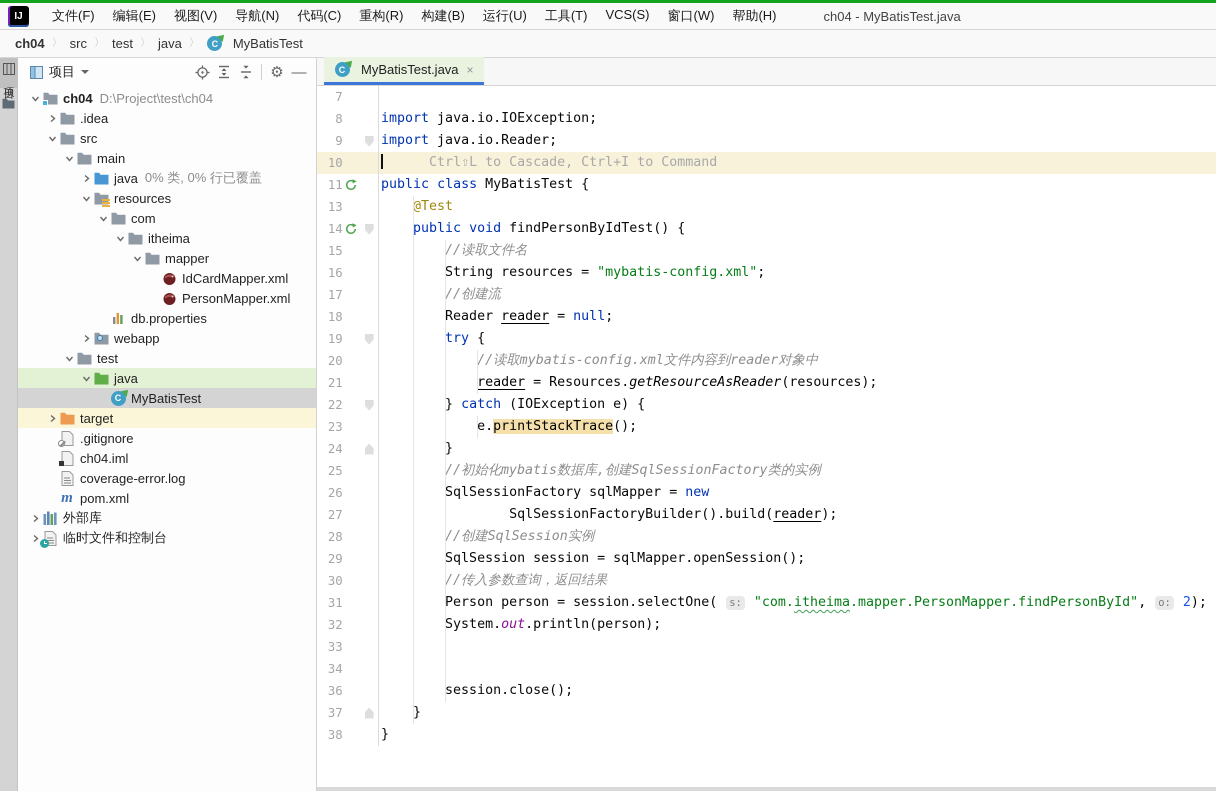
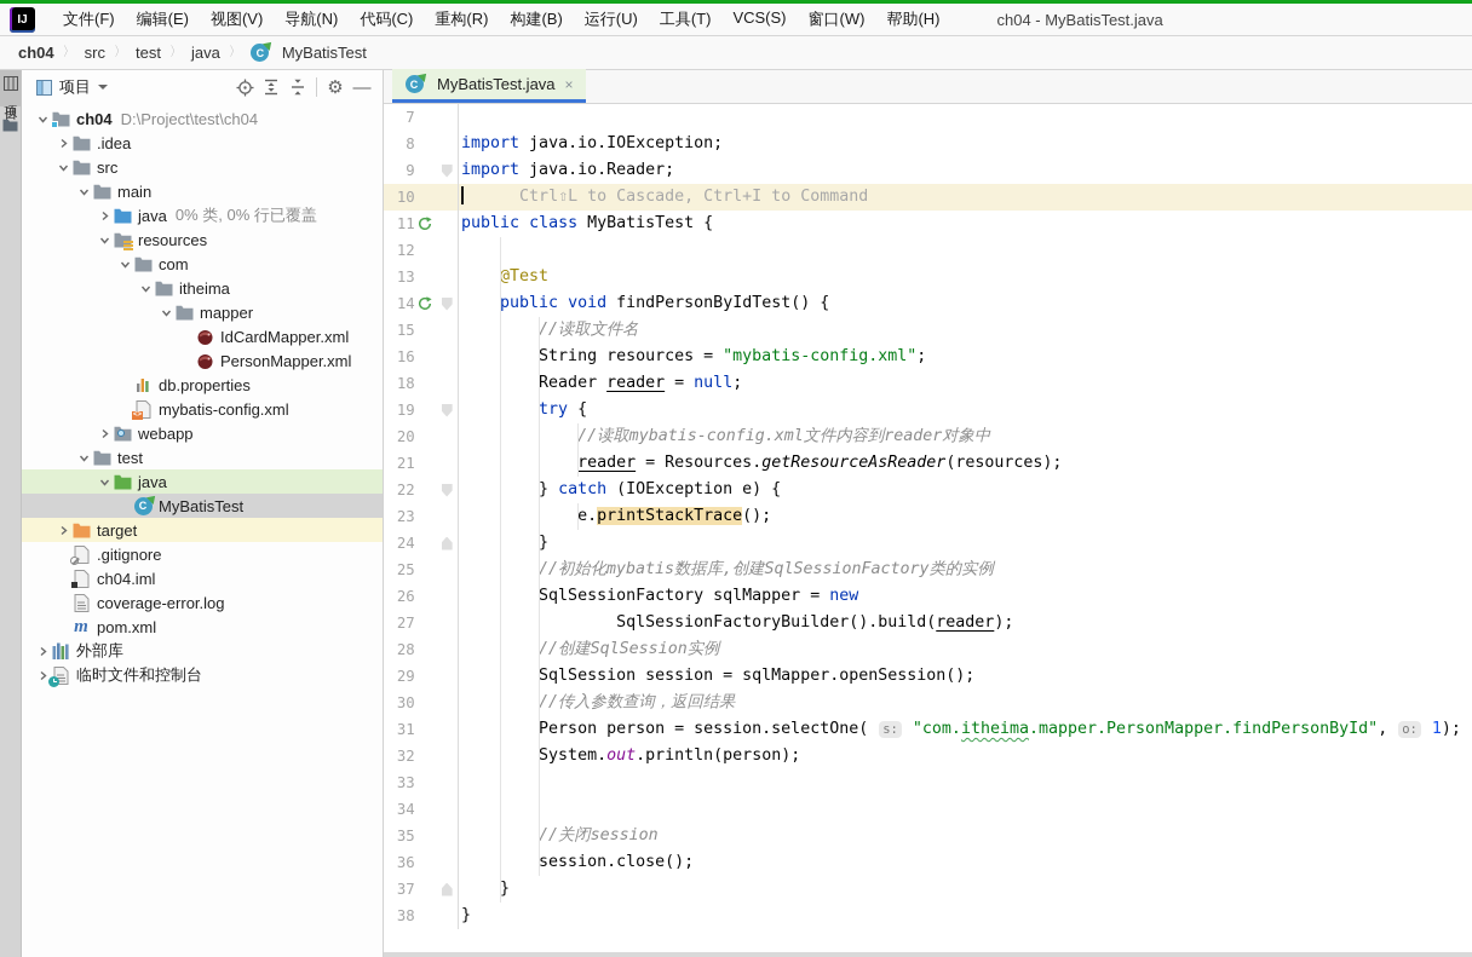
  IJ
  文件(F)
  编辑(E)
  视图(V)
  导航(N)
  代码(C)
  重构(R)
  构建(B)
  运行(U)
  工具(T)
  VCS(S)
  窗口(W)
  帮助(H)
  ch04 - MyBatisTest.java
  ch04
  〉
  src
  〉
  test
  〉
  java
  〉
  C
  MyBatisTest
  项目
  ⚙
  —
  ch04
  D:\Project\test\ch04
  .idea
  src
  main
  java
  0% 类, 0% 行已覆盖
  resources
  com
  itheima
  mapper
  IdCardMapper.xml
  PersonMapper.xml
  db.properties
+ mybatis-config.xml
  webapp
  test
  java
  C
  MyBatisTest
  target
  .gitignore
  ch04.iml
  coverage-error.log
  m
  pom.xml
  外部库
  临时文件和控制台
  C
  MyBatisTest.java
  ×
  7
  8
  import java.io.IOException;
  9
  import java.io.Reader;
  10
  Ctrl⇧L to Cascade, Ctrl+I to Command
  11
  public class MyBatisTest {
+ 12
  13
  @Test
  14
  public void findPersonByIdTest() {
  15
  //读取文件名
  16
  String resources = "mybatis-config.xml";
- 17
- //创建流
  18
  Reader reader = null;
  19
  try {
  20
  //读取mybatis-config.xml文件内容到reader对象中
  21
  reader = Resources.getResourceAsReader(resources);
  22
  } catch (IOException e) {
  23
  e.printStackTrace();
  24
  }
  25
  //初始化mybatis数据库,创建SqlSessionFactory类的实例
  26
  SqlSessionFactory sqlMapper = new
  27
  SqlSessionFactoryBuilder().build(reader);
  28
  //创建SqlSession实例
  29
  SqlSession session = sqlMapper.openSession();
  30
  //传入参数查询，返回结果
  31
- Person person = session.selectOne( s: "com.itheima.mapper.PersonMapper.findPersonById", o: 2);
+ Person person = session.selectOne( s: "com.itheima.mapper.PersonMapper.findPersonById", o: 1);
  32
  System.out.println(person);
  33
  34
+ 35
+ //关闭session
  36
  session.close();
  37
  }
  38
  }
